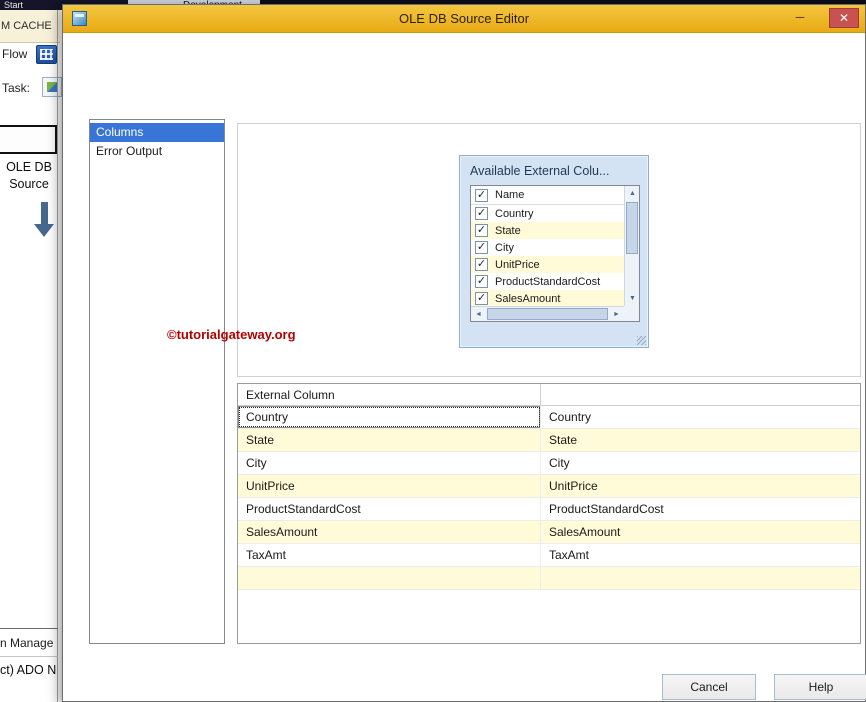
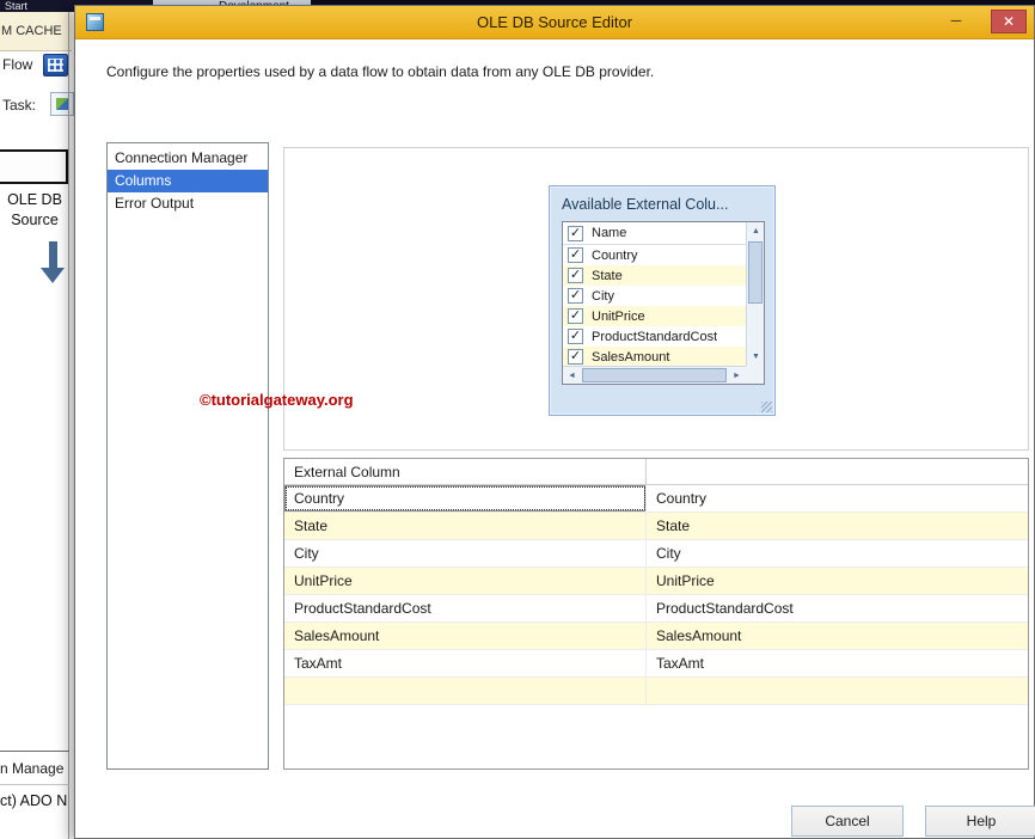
  Start
  M CACHE
  Flow
  Task:
  OLE DB
  Source
  n Manage
  ct) ADO N
  OLE DB Source Editor
  ─
  ✕
+ Configure the properties used by a data flow to obtain data from any OLE DB provider.
+ Connection Manager
  Columns
  Error Output
  Available External Colu...
  ✓
  Name
  ✓
  Country
  ✓
  State
  ✓
  City
  ✓
  UnitPrice
  ✓
  ProductStandardCost
  ✓
  SalesAmount
  ©tutorialgateway.org
  External Column
  Country
  Country
  State
  State
  City
  City
  UnitPrice
  UnitPrice
  ProductStandardCost
  ProductStandardCost
  SalesAmount
  SalesAmount
  TaxAmt
  TaxAmt
  Cancel
  Help
